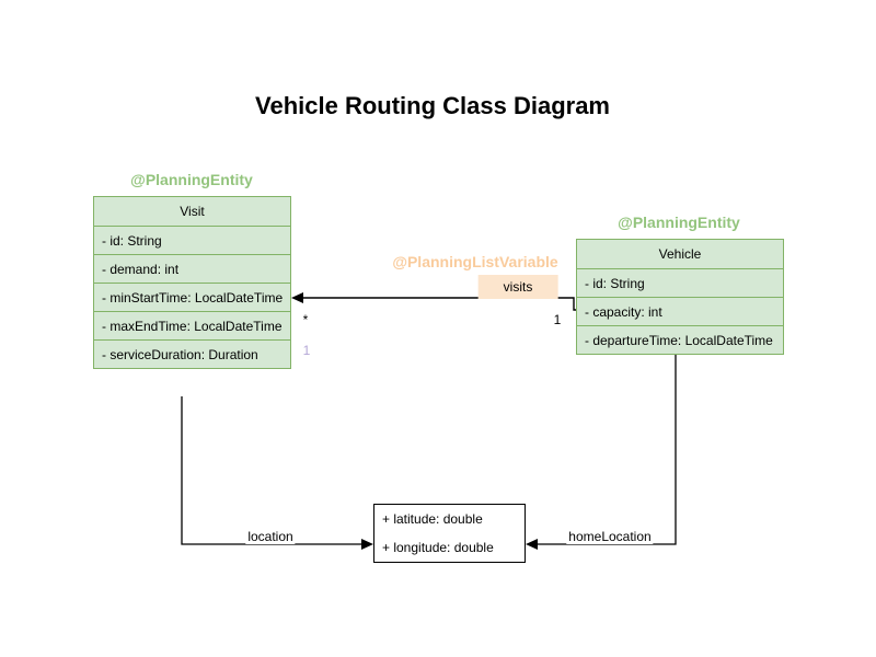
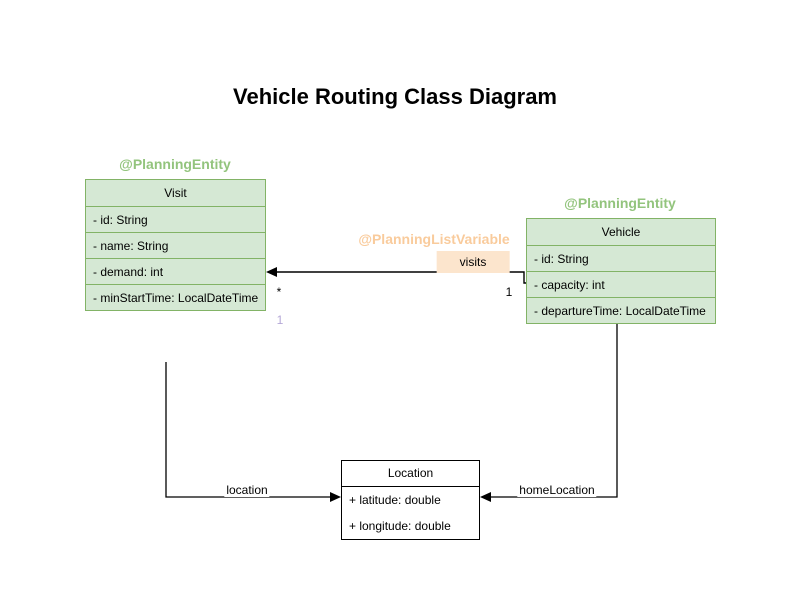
  Vehicle Routing Class Diagram
  @PlanningEntity
  Visit
  - id: String
+ - name: String
  - demand: int
  - minStartTime: LocalDateTime
- - maxEndTime: LocalDateTime
- - serviceDuration: Duration
  @PlanningEntity
  Vehicle
  - id: String
  - capacity: int
  - departureTime: LocalDateTime
+ Location
  + latitude: double
  + longitude: double
  @PlanningListVariable
  visits
  *
  1
  1
  location
  homeLocation
